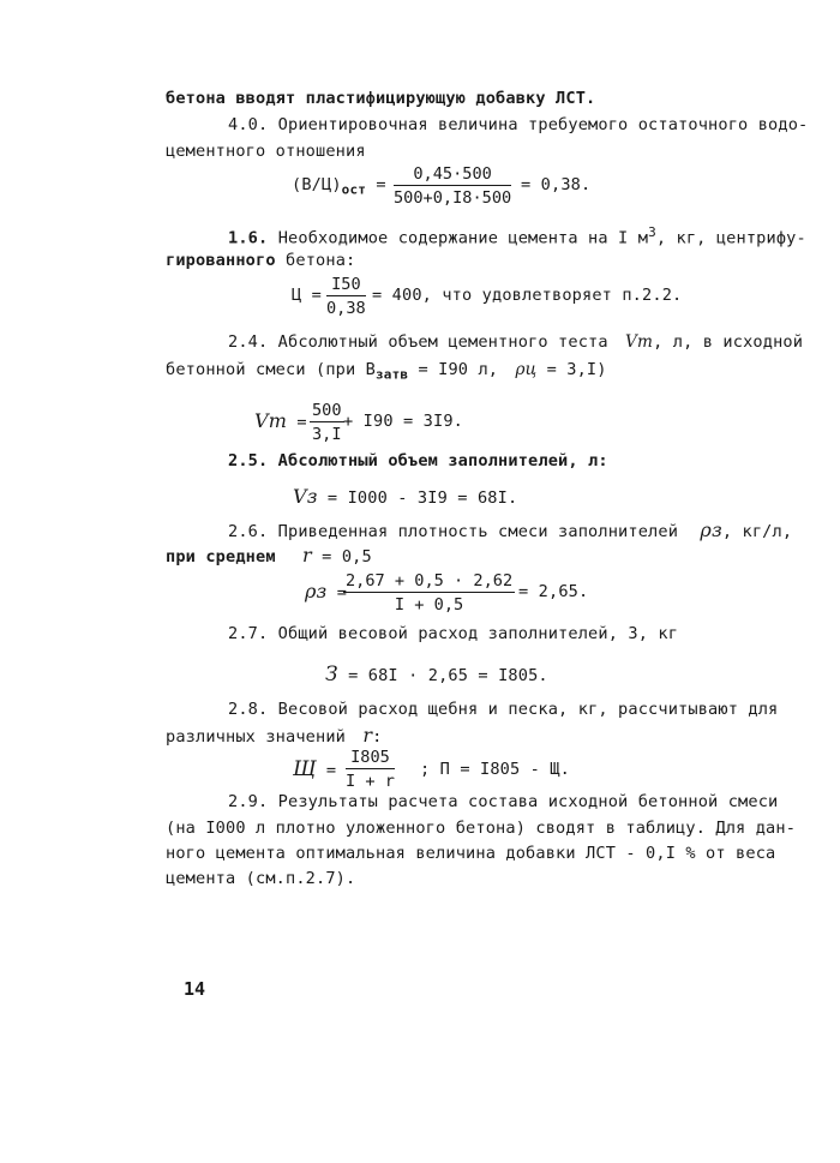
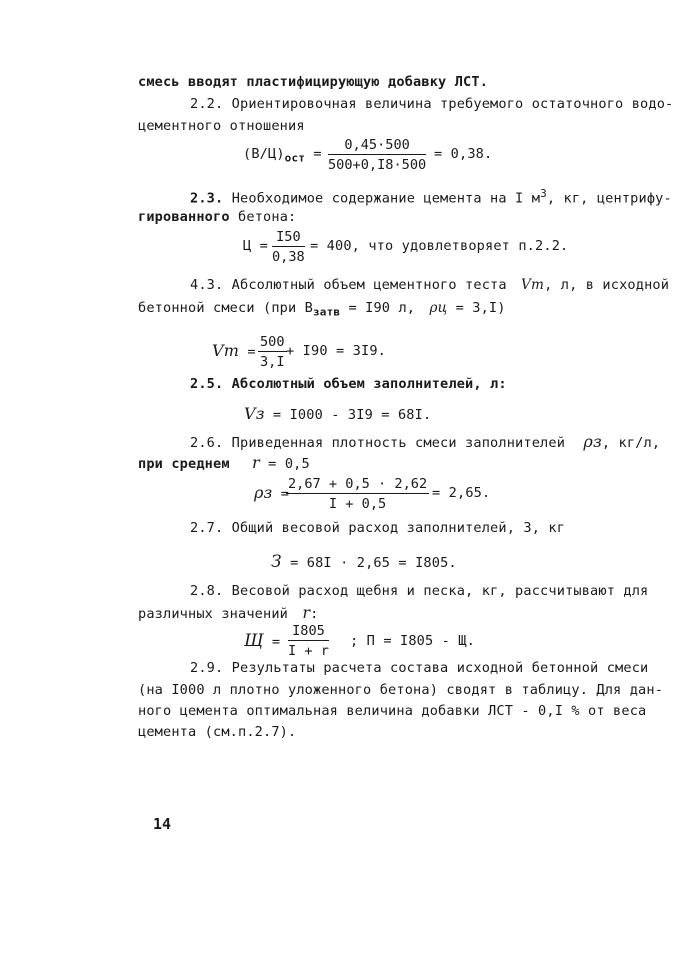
- бетона вводят пластифицирующую добавку ЛСТ.
+ смесь вводят пластифицирующую добавку ЛСТ.
- 4.0. Ориентировочная величина требуемого остаточного водо-
+ 2.2. Ориентировочная величина требуемого остаточного водо-
  цементного отношения
  (В/Ц)ост =
  0,45·500
  500+0,I8·500
  = 0,38.
- 1.6. Необходимое содержание цемента на I м3, кг, центрифу-
+ 2.3. Необходимое содержание цемента на I м3, кг, центрифу-
  гированного бетона:
  Ц =
  I50
  0,38
  = 400, что удовлетворяет п.2.2.
- 2.4. Абсолютный объем цементного теста Vm, л, в исходной
+ 4.3. Абсолютный объем цементного теста Vm, л, в исходной
  бетонной смеси (при Bзатв = I90 л, ρц = 3,I)
  Vm =
  500
  3,I
  + I90 = 3I9.
  2.5. Абсолютный объем заполнителей, л:
  Vз = I000 - 3I9 = 68I.
  2.6. Приведенная плотность смеси заполнителей ρз, кг/л,
  при среднем r = 0,5
  ρз =
  2,67 + 0,5 · 2,62
  I + 0,5
  = 2,65.
  2.7. Общий весовой расход заполнителей, З, кг
  З = 68I · 2,65 = I805.
  2.8. Весовой расход щебня и песка, кг, рассчитывают для
  различных значений r:
  Щ =
  I805
  I + r
  ; П = I805 - Щ.
  2.9. Результаты расчета состава исходной бетонной смеси
  (на I000 л плотно уложенного бетона) сводят в таблицу. Для дан-
  ного цемента оптимальная величина добавки ЛСТ - 0,I % от веса
  цемента (см.п.2.7).
  14
